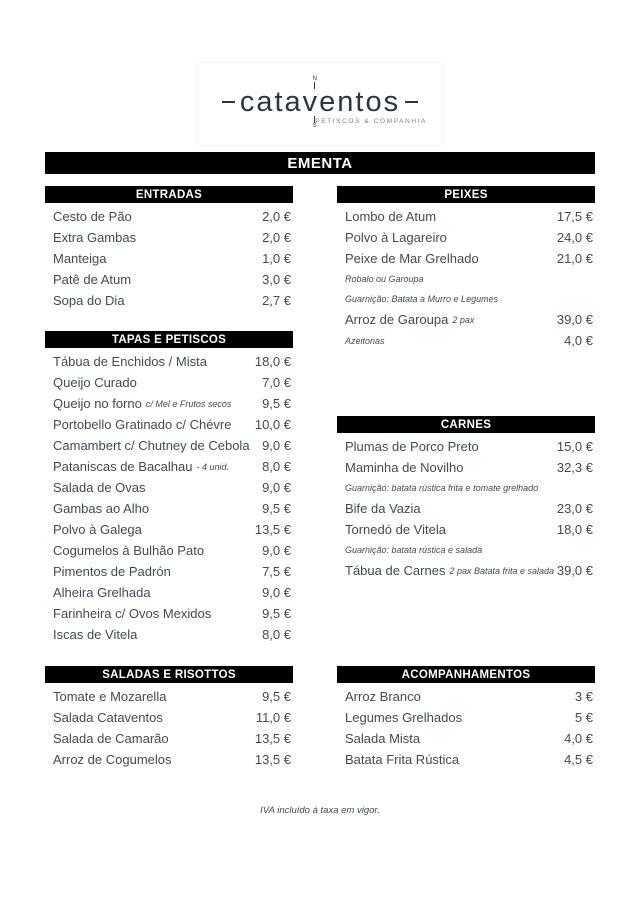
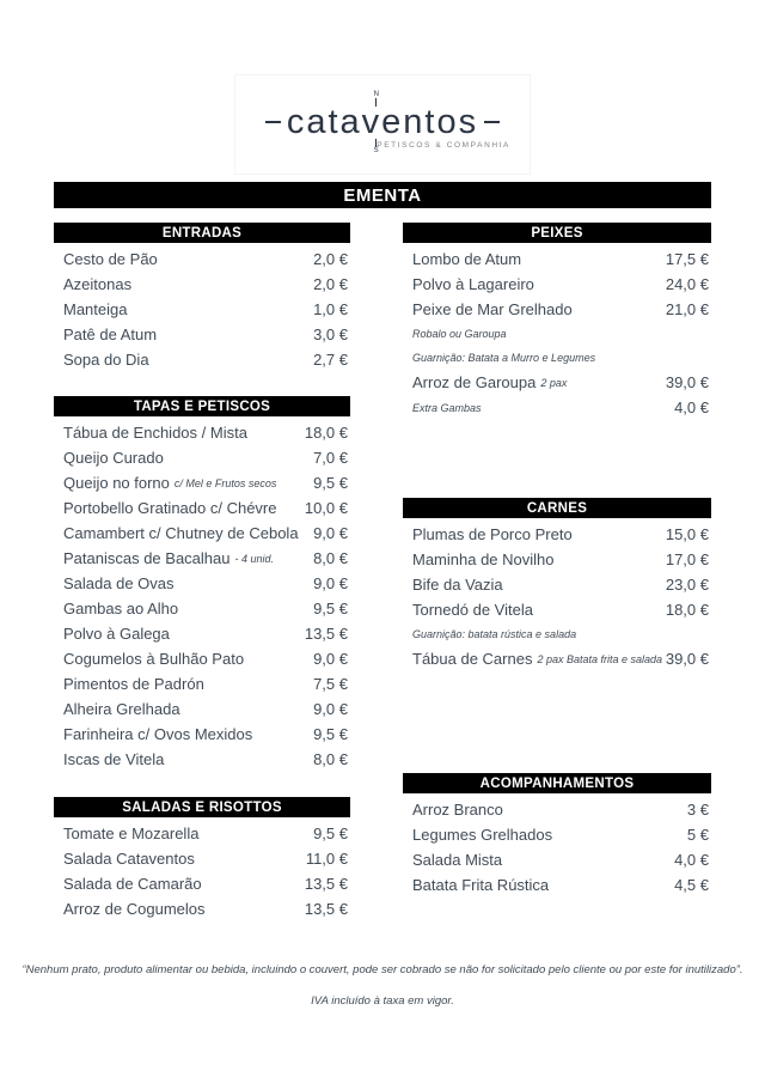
  cataventos
  EMENTA
  ENTRADAS
  Cesto de Pão
  2,0 €
- Extra Gambas
+ Azeitonas
  2,0 €
  Manteiga
  1,0 €
  Patê de Atum
  3,0 €
  Sopa do Dia
  2,7 €
  TAPAS E PETISCOS
  Tábua de Enchidos / Mista
  18,0 €
  Queijo Curado
  7,0 €
  Queijo no forno
  c/ Mel e Frutos secos
  9,5 €
  Portobello Gratinado c/ Chévre
  10,0 €
  Camambert c/ Chutney de Cebola
  9,0 €
  Pataniscas de Bacalhau
  - 4 unid.
  8,0 €
  Salada de Ovas
  9,0 €
  Gambas ao Alho
  9,5 €
  Polvo à Galega
  13,5 €
  Cogumelos à Bulhão Pato
  9,0 €
  Pimentos de Padrón
  7,5 €
  Alheira Grelhada
  9,0 €
  Farinheira c/ Ovos Mexidos
  9,5 €
  Iscas de Vitela
  8,0 €
  SALADAS E RISOTTOS
  Tomate e Mozarella
  9,5 €
  Salada Cataventos
  11,0 €
  Salada de Camarão
  13,5 €
  Arroz de Cogumelos
  13,5 €
  PEIXES
  Lombo de Atum
  17,5 €
  Polvo à Lagareiro
  24,0 €
  Peixe de Mar Grelhado
  21,0 €
  Robalo ou Garoupa
  Guarnição: Batata a Murro e Legumes
  Arroz de Garoupa
  2 pax
  39,0 €
- Azeitonas
+ Extra Gambas
  4,0 €
  CARNES
  Plumas de Porco Preto
  15,0 €
  Maminha de Novilho
- 32,3 €
+ 17,0 €
- Guarnição: batata rústica frita e tomate grelhado
  Bife da Vazia
  23,0 €
  Tornedó de Vitela
  18,0 €
  Guarnição: batata rústica e salada
  Tábua de Carnes
  2 pax Batata frita e salada
  39,0 €
  ACOMPANHAMENTOS
  Arroz Branco
  3 €
  Legumes Grelhados
  5 €
  Salada Mista
  4,0 €
  Batata Frita Rústica
  4,5 €
+ “Nenhum prato, produto alimentar ou bebida, incluindo o couvert, pode ser cobrado se não for solicitado pelo cliente ou por este for inutilizado”.
  IVA incluído à taxa em vigor.
